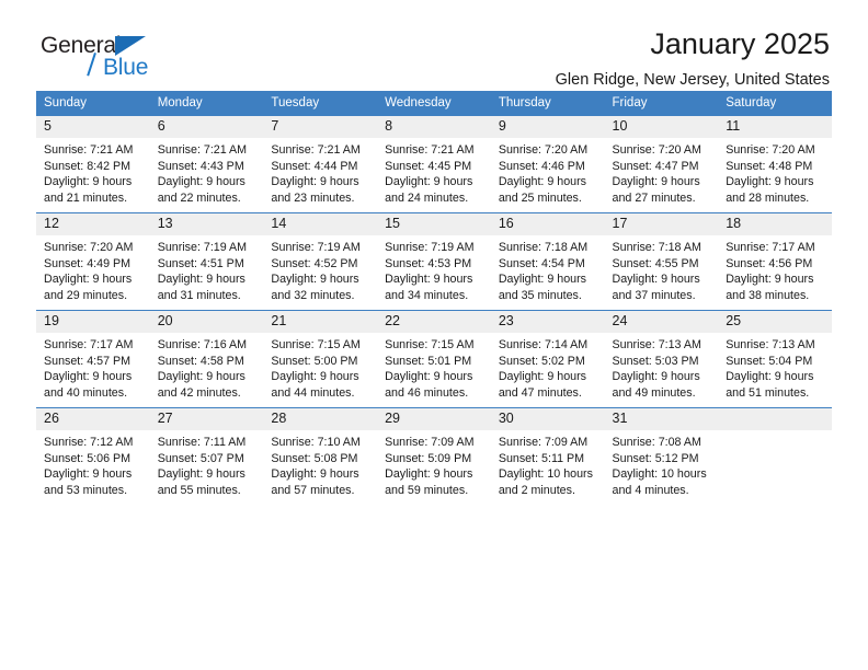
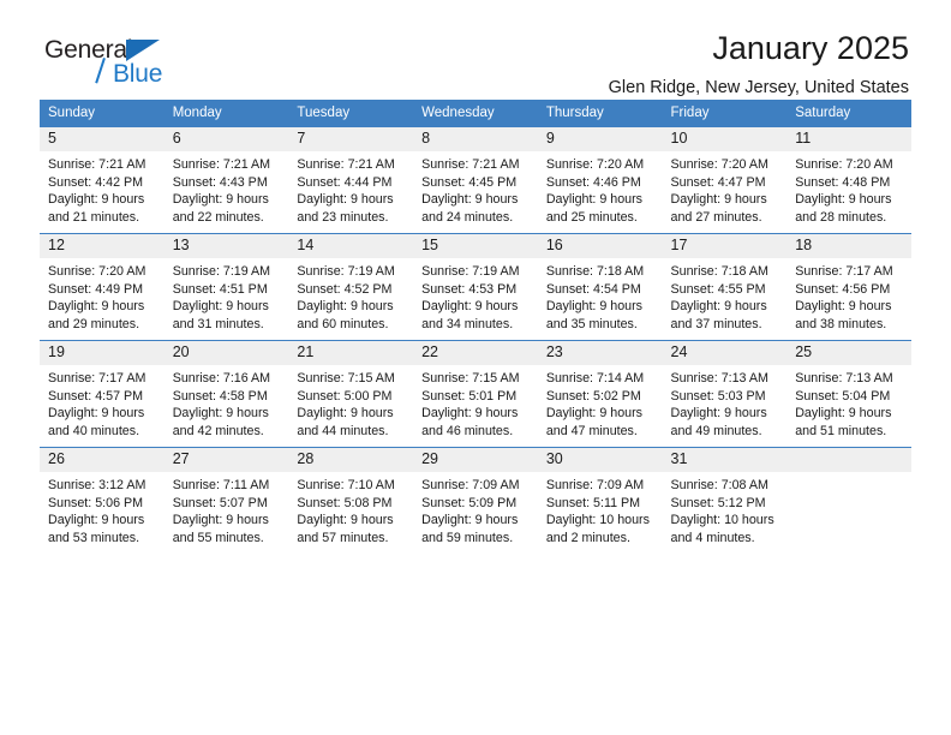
  General
  Blue
  January 2025
  Glen Ridge, New Jersey, United States
  Sunday	Monday	Tuesday	Wednesday	Thursday	Friday	Saturday
- 5Sunrise: 7:21 AMSunset: 8:42 PMDaylight: 9 hoursand 21 minutes.	6Sunrise: 7:21 AMSunset: 4:43 PMDaylight: 9 hoursand 22 minutes.	7Sunrise: 7:21 AMSunset: 4:44 PMDaylight: 9 hoursand 23 minutes.	8Sunrise: 7:21 AMSunset: 4:45 PMDaylight: 9 hoursand 24 minutes.	9Sunrise: 7:20 AMSunset: 4:46 PMDaylight: 9 hoursand 25 minutes.	10Sunrise: 7:20 AMSunset: 4:47 PMDaylight: 9 hoursand 27 minutes.	11Sunrise: 7:20 AMSunset: 4:48 PMDaylight: 9 hoursand 28 minutes.
+ 5Sunrise: 7:21 AMSunset: 4:42 PMDaylight: 9 hoursand 21 minutes.	6Sunrise: 7:21 AMSunset: 4:43 PMDaylight: 9 hoursand 22 minutes.	7Sunrise: 7:21 AMSunset: 4:44 PMDaylight: 9 hoursand 23 minutes.	8Sunrise: 7:21 AMSunset: 4:45 PMDaylight: 9 hoursand 24 minutes.	9Sunrise: 7:20 AMSunset: 4:46 PMDaylight: 9 hoursand 25 minutes.	10Sunrise: 7:20 AMSunset: 4:47 PMDaylight: 9 hoursand 27 minutes.	11Sunrise: 7:20 AMSunset: 4:48 PMDaylight: 9 hoursand 28 minutes.
- 12Sunrise: 7:20 AMSunset: 4:49 PMDaylight: 9 hoursand 29 minutes.	13Sunrise: 7:19 AMSunset: 4:51 PMDaylight: 9 hoursand 31 minutes.	14Sunrise: 7:19 AMSunset: 4:52 PMDaylight: 9 hoursand 32 minutes.	15Sunrise: 7:19 AMSunset: 4:53 PMDaylight: 9 hoursand 34 minutes.	16Sunrise: 7:18 AMSunset: 4:54 PMDaylight: 9 hoursand 35 minutes.	17Sunrise: 7:18 AMSunset: 4:55 PMDaylight: 9 hoursand 37 minutes.	18Sunrise: 7:17 AMSunset: 4:56 PMDaylight: 9 hoursand 38 minutes.
+ 12Sunrise: 7:20 AMSunset: 4:49 PMDaylight: 9 hoursand 29 minutes.	13Sunrise: 7:19 AMSunset: 4:51 PMDaylight: 9 hoursand 31 minutes.	14Sunrise: 7:19 AMSunset: 4:52 PMDaylight: 9 hoursand 60 minutes.	15Sunrise: 7:19 AMSunset: 4:53 PMDaylight: 9 hoursand 34 minutes.	16Sunrise: 7:18 AMSunset: 4:54 PMDaylight: 9 hoursand 35 minutes.	17Sunrise: 7:18 AMSunset: 4:55 PMDaylight: 9 hoursand 37 minutes.	18Sunrise: 7:17 AMSunset: 4:56 PMDaylight: 9 hoursand 38 minutes.
  19Sunrise: 7:17 AMSunset: 4:57 PMDaylight: 9 hoursand 40 minutes.	20Sunrise: 7:16 AMSunset: 4:58 PMDaylight: 9 hoursand 42 minutes.	21Sunrise: 7:15 AMSunset: 5:00 PMDaylight: 9 hoursand 44 minutes.	22Sunrise: 7:15 AMSunset: 5:01 PMDaylight: 9 hoursand 46 minutes.	23Sunrise: 7:14 AMSunset: 5:02 PMDaylight: 9 hoursand 47 minutes.	24Sunrise: 7:13 AMSunset: 5:03 PMDaylight: 9 hoursand 49 minutes.	25Sunrise: 7:13 AMSunset: 5:04 PMDaylight: 9 hoursand 51 minutes.
- 26Sunrise: 7:12 AMSunset: 5:06 PMDaylight: 9 hoursand 53 minutes.	27Sunrise: 7:11 AMSunset: 5:07 PMDaylight: 9 hoursand 55 minutes.	28Sunrise: 7:10 AMSunset: 5:08 PMDaylight: 9 hoursand 57 minutes.	29Sunrise: 7:09 AMSunset: 5:09 PMDaylight: 9 hoursand 59 minutes.	30Sunrise: 7:09 AMSunset: 5:11 PMDaylight: 10 hoursand 2 minutes.	31Sunrise: 7:08 AMSunset: 5:12 PMDaylight: 10 hoursand 4 minutes.
+ 26Sunrise: 3:12 AMSunset: 5:06 PMDaylight: 9 hoursand 53 minutes.	27Sunrise: 7:11 AMSunset: 5:07 PMDaylight: 9 hoursand 55 minutes.	28Sunrise: 7:10 AMSunset: 5:08 PMDaylight: 9 hoursand 57 minutes.	29Sunrise: 7:09 AMSunset: 5:09 PMDaylight: 9 hoursand 59 minutes.	30Sunrise: 7:09 AMSunset: 5:11 PMDaylight: 10 hoursand 2 minutes.	31Sunrise: 7:08 AMSunset: 5:12 PMDaylight: 10 hoursand 4 minutes.
